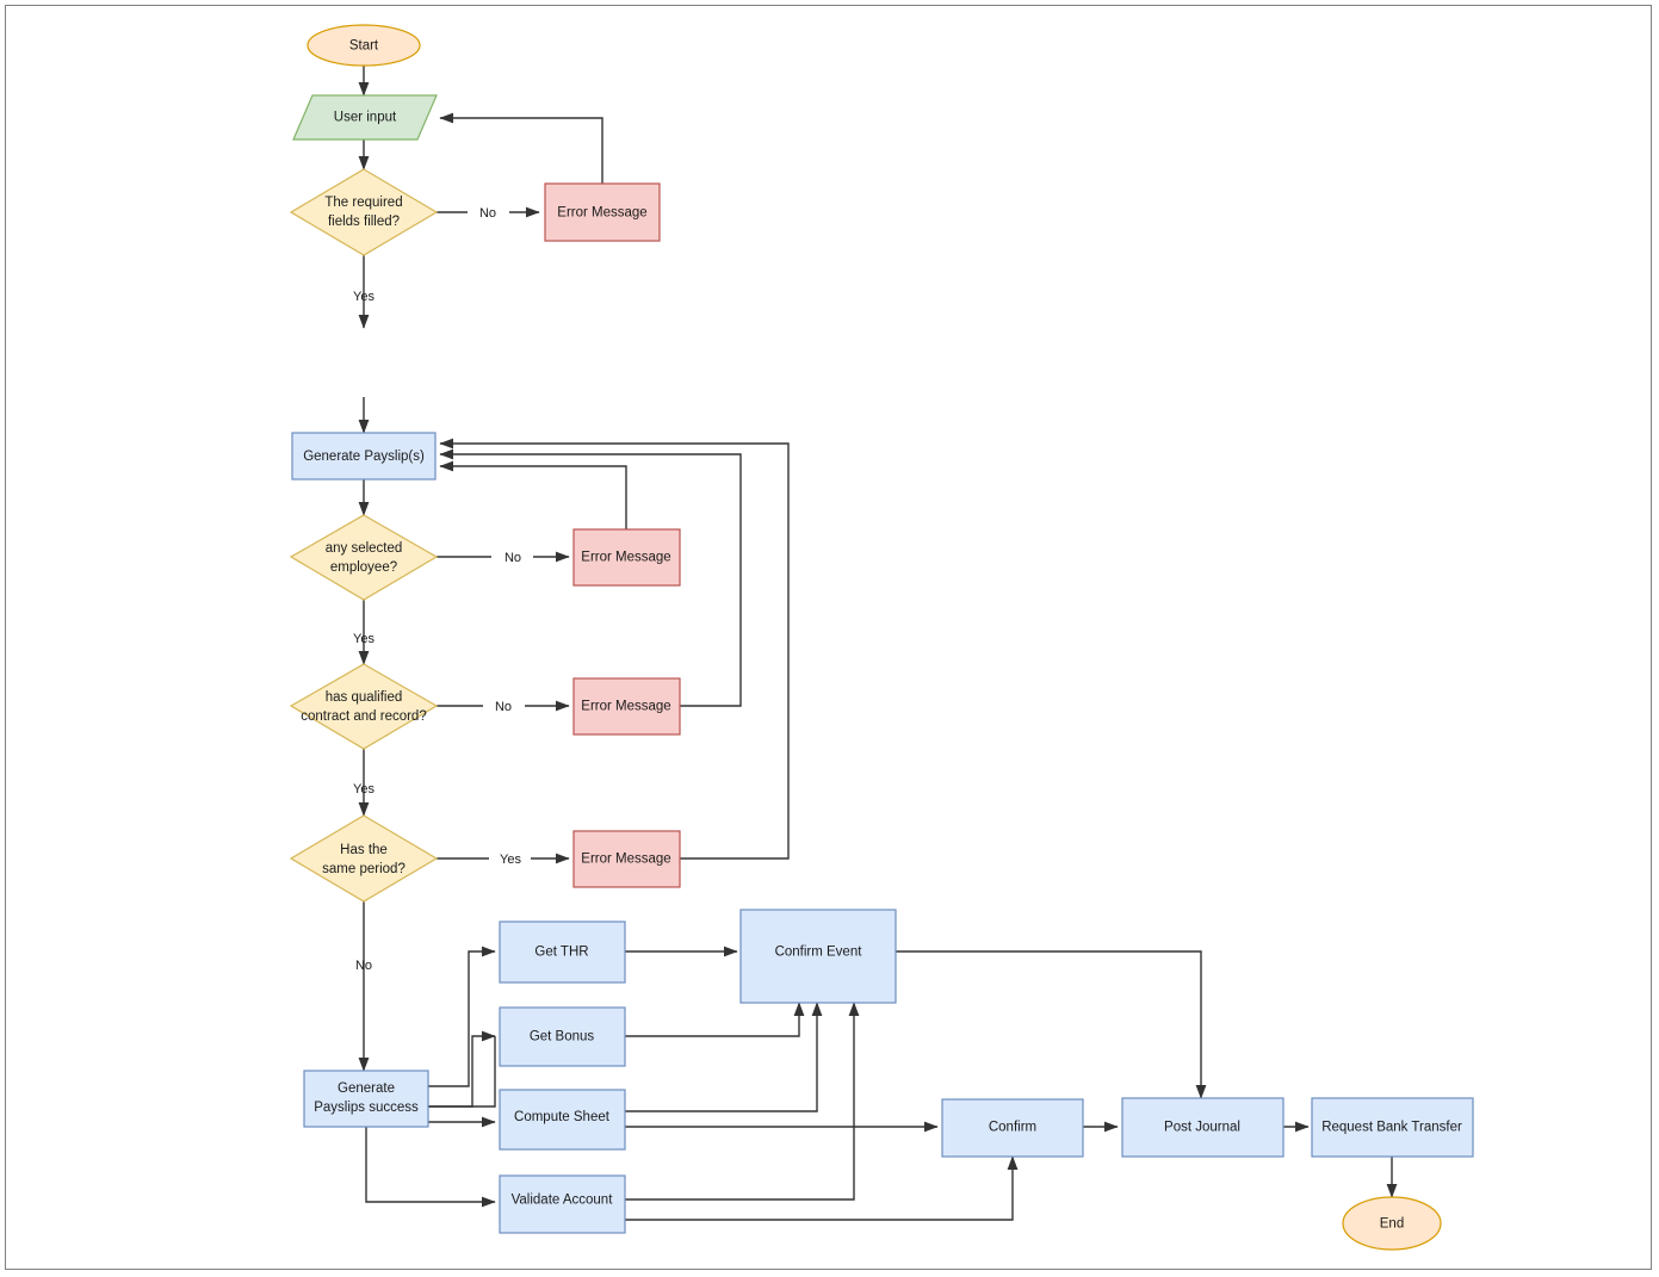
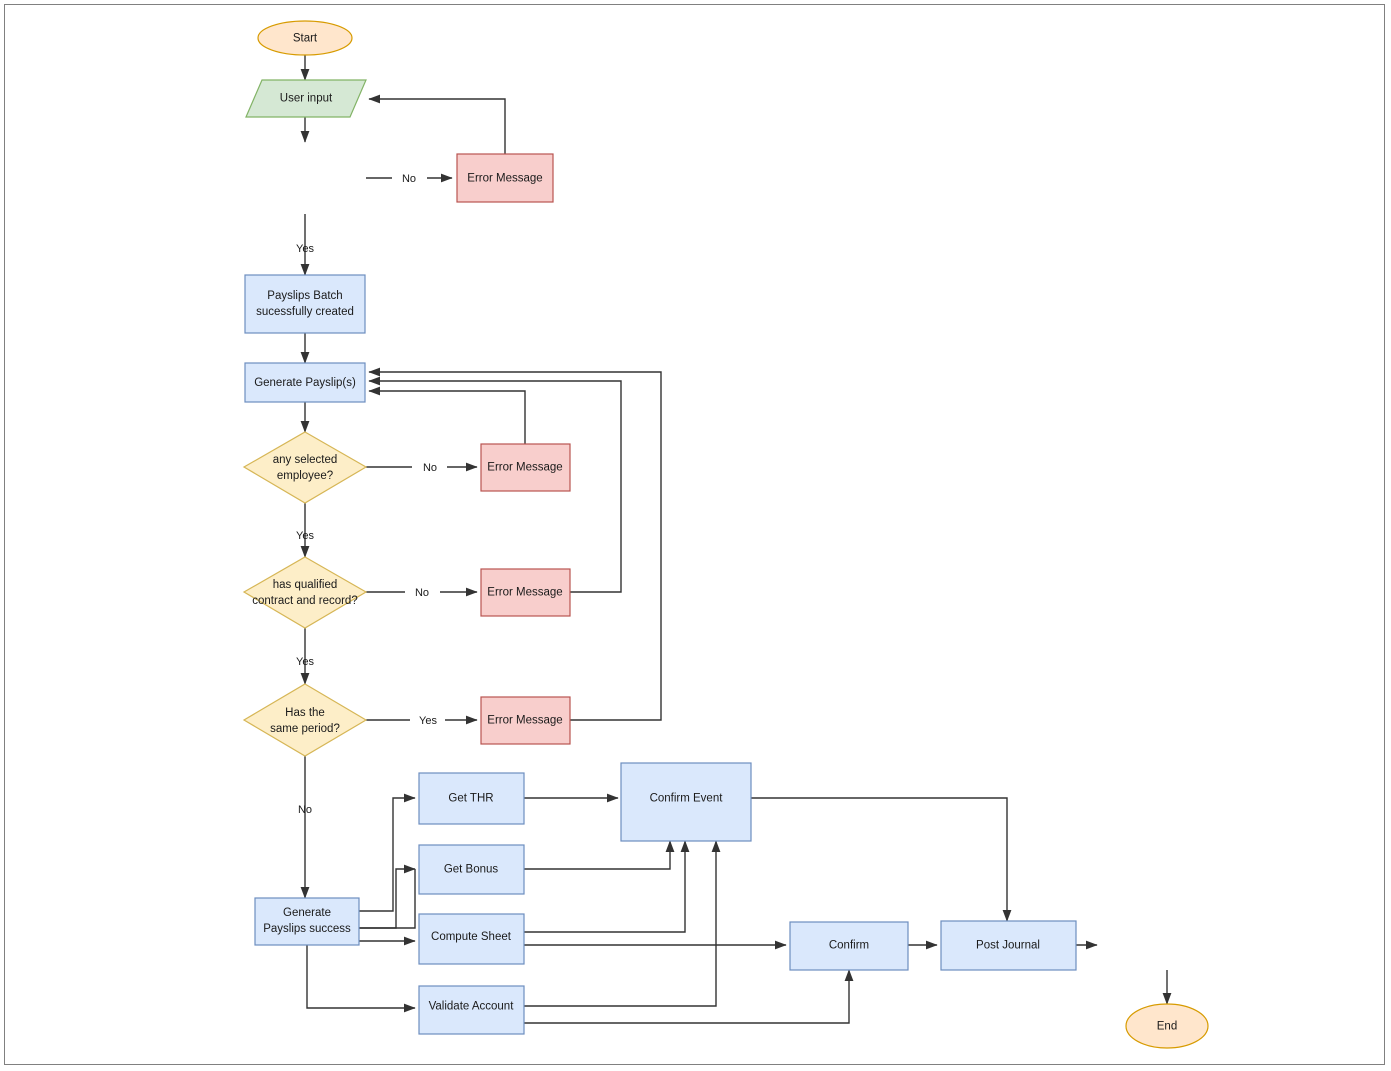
  No
  Yes
  No
  Yes
  No
  Yes
  Yes
  No
  Start
  User input
- The required
- fields filled?
  Error Message
+ Payslips Batch
+ sucessfully created
  Generate Payslip(s)
  any selected
  employee?
  Error Message
  has qualified
  contract and record?
  Error Message
  Has the
  same period?
  Error Message
  Generate
  Payslips success
  Get THR
  Get Bonus
  Compute Sheet
  Validate Account
  Confirm Event
  Confirm
  Post Journal
- Request Bank Transfer
  End
